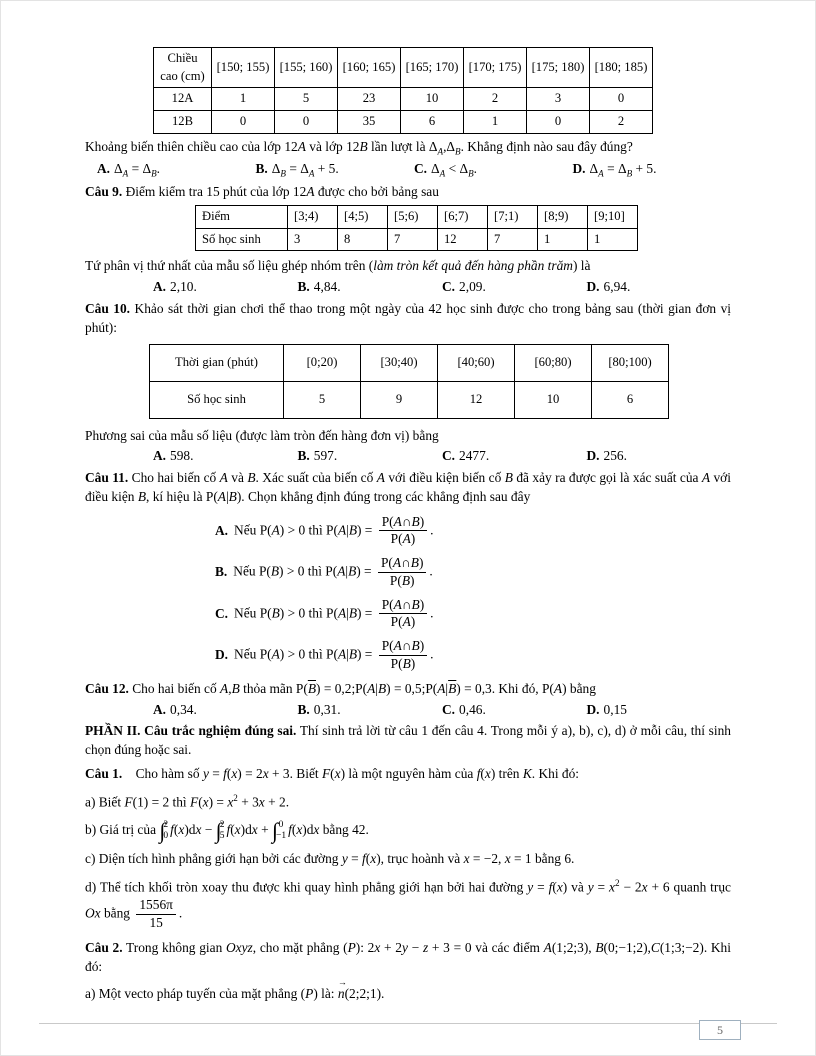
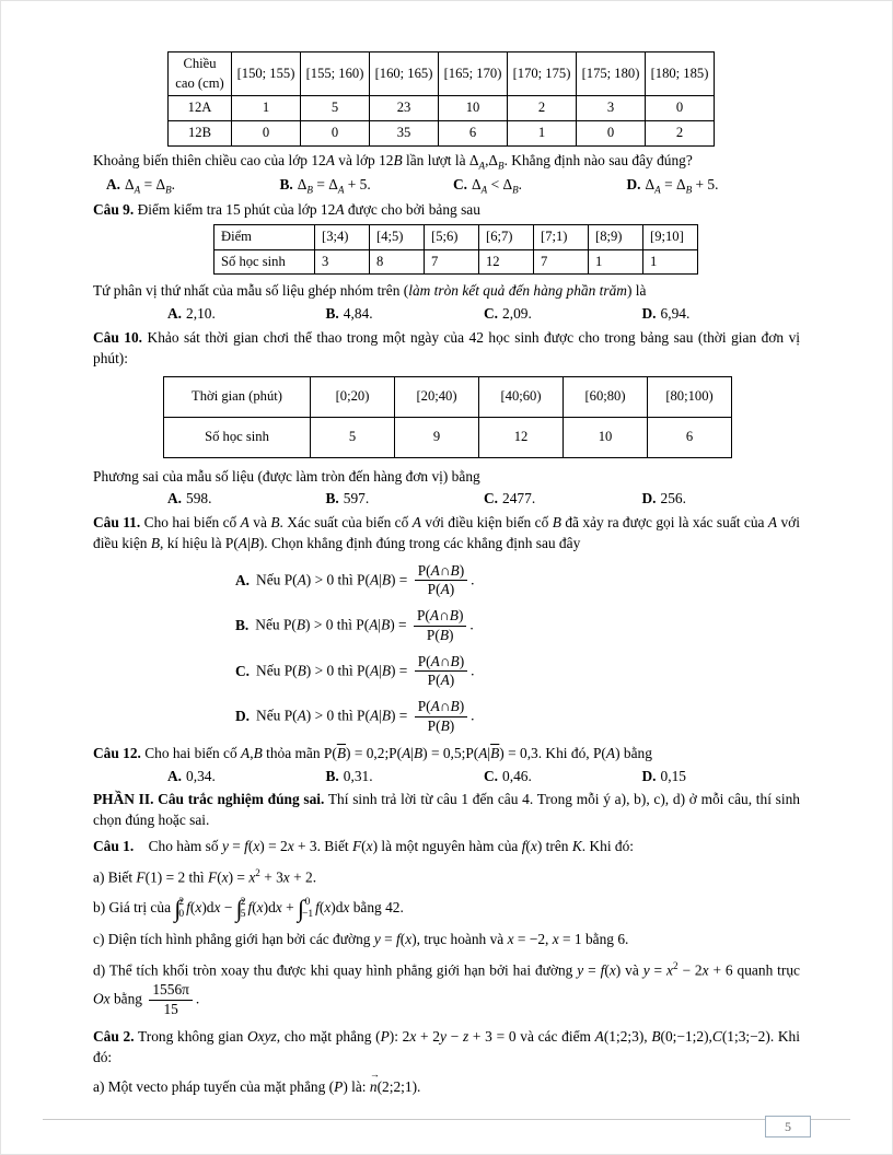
  Chiều cao (cm)	[150; 155)	[155; 160)	[160; 165)	[165; 170)	[170; 175)	[175; 180)	[180; 185)
  12A	1	5	23	10	2	3	0
  12B	0	0	35	6	1	0	2
  Khoảng biến thiên chiều cao của lớp 12A và lớp 12B lần lượt là ΔA,ΔB. Khẳng định nào sau đây đúng?
  A. ΔA = ΔB.
  B. ΔB = ΔA + 5.
  C. ΔA < ΔB.
  D. ΔA = ΔB + 5.
  Câu 9. Điểm kiểm tra 15 phút của lớp 12A được cho bởi bảng sau
  Điểm	[3;4)	[4;5)	[5;6)	[6;7)	[7;1)	[8;9)	[9;10]
  Số học sinh	3	8	7	12	7	1	1
  Tứ phân vị thứ nhất của mẫu số liệu ghép nhóm trên (làm tròn kết quả đến hàng phần trăm) là
  A. 2,10.
  B. 4,84.
  C. 2,09.
  D. 6,94.
  Câu 10. Khảo sát thời gian chơi thể thao trong một ngày của 42 học sinh được cho trong bảng sau (thời gian đơn vị phút):
- Thời gian (phút)	[0;20)	[30;40)	[40;60)	[60;80)	[80;100)
+ Thời gian (phút)	[0;20)	[20;40)	[40;60)	[60;80)	[80;100)
  Số học sinh	5	9	12	10	6
  Phương sai của mẫu số liệu (được làm tròn đến hàng đơn vị) bằng
  A. 598.
  B. 597.
  C. 2477.
  D. 256.
  Câu 11. Cho hai biến cố A và B. Xác suất của biến cố A với điều kiện biến cố B đã xảy ra được gọi là xác suất của A với điều kiện B, kí hiệu là P(A|B). Chọn khẳng định đúng trong các khẳng định sau đây
  A.
  Nếu P(A) > 0 thì P(A|B) =
  P(A∩B)
  P(A)
  .
  B.
  Nếu P(B) > 0 thì P(A|B) =
  P(A∩B)
  P(B)
  .
  C.
  Nếu P(B) > 0 thì P(A|B) =
  P(A∩B)
  P(A)
  .
  D.
  Nếu P(A) > 0 thì P(A|B) =
  P(A∩B)
  P(B)
  .
  Câu 12. Cho hai biến cố A,B thỏa mãn P(B) = 0,2;P(A|B) = 0,5;P(A|B) = 0,3. Khi đó, P(A) bằng
  A. 0,34.
  B. 0,31.
  C. 0,46.
  D. 0,15
  PHẦN II. Câu trắc nghiệm đúng sai. Thí sinh trả lời từ câu 1 đến câu 4. Trong mỗi ý a), b), c), d) ở mỗi câu, thí sinh chọn đúng hoặc sai.
  Câu 1. Cho hàm số y = f(x) = 2x + 3. Biết F(x) là một nguyên hàm của f(x) trên K. Khi đó:
  a) Biết F(1) = 2 thì F(x) = x2 + 3x + 2.
  b) Giá trị của ∫
  2
  0
  f(x)dx − ∫
  2
  5
  f(x)dx + ∫
  0
  −1
  f(x)dx bằng 42.
  c) Diện tích hình phẳng giới hạn bởi các đường y = f(x), trục hoành và x = −2, x = 1 bằng 6.
  d) Thể tích khối tròn xoay thu được khi quay hình phẳng giới hạn bởi hai đường y = f(x) và y = x2 − 2x + 6 quanh trục Ox bằng
  1556π
  15
  .
  Câu 2. Trong không gian Oxyz, cho mặt phẳng (P): 2x + 2y − z + 3 = 0 và các điểm A(1;2;3), B(0;−1;2),C(1;3;−2). Khi đó:
  a) Một vecto pháp tuyến của mặt phẳng (P) là: n(2;2;1).
  5
